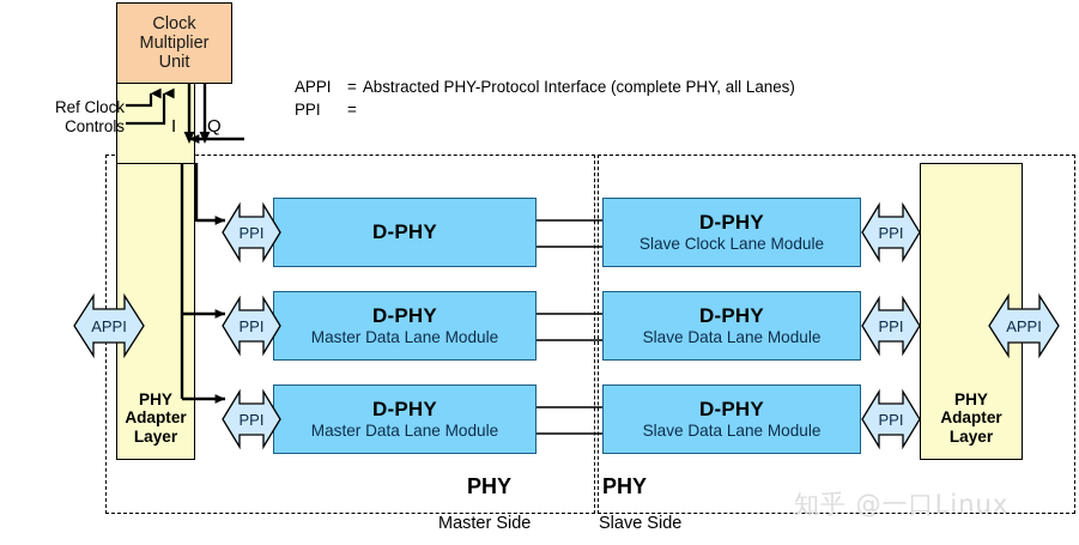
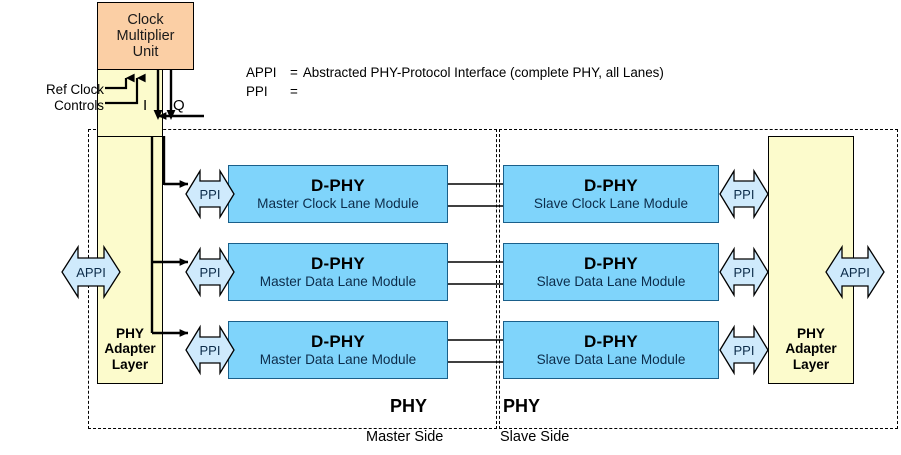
  PHY
  Adapter
  Layer
  PHY
  Adapter
  Layer
  Clock
  Multiplier
  Unit
  APPI
  =
  Abstracted PHY-Protocol Interface (complete PHY, all Lanes)
  PPI
  =
  Ref Clock
  Controls
  I
  Q
  D-PHY
+ Master Clock Lane Module
  D-PHY
  Master Data Lane Module
  D-PHY
  Master Data Lane Module
  D-PHY
  Slave Clock Lane Module
  D-PHY
  Slave Data Lane Module
  D-PHY
  Slave Data Lane Module
  PPI
  PPI
  PPI
  PPI
  PPI
  PPI
  APPI
  APPI
  PHY
  PHY
  Master Side
  Slave Side
- 知乎 @一口Linux
